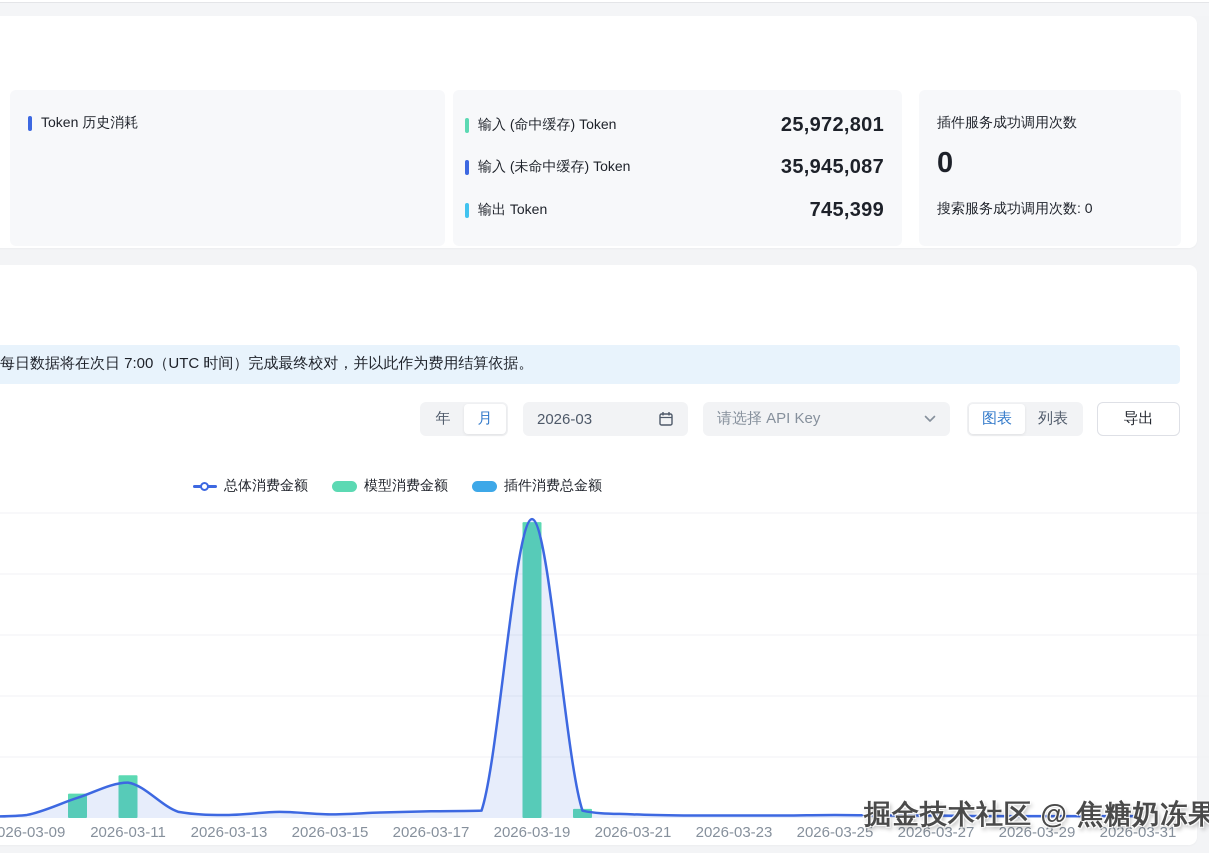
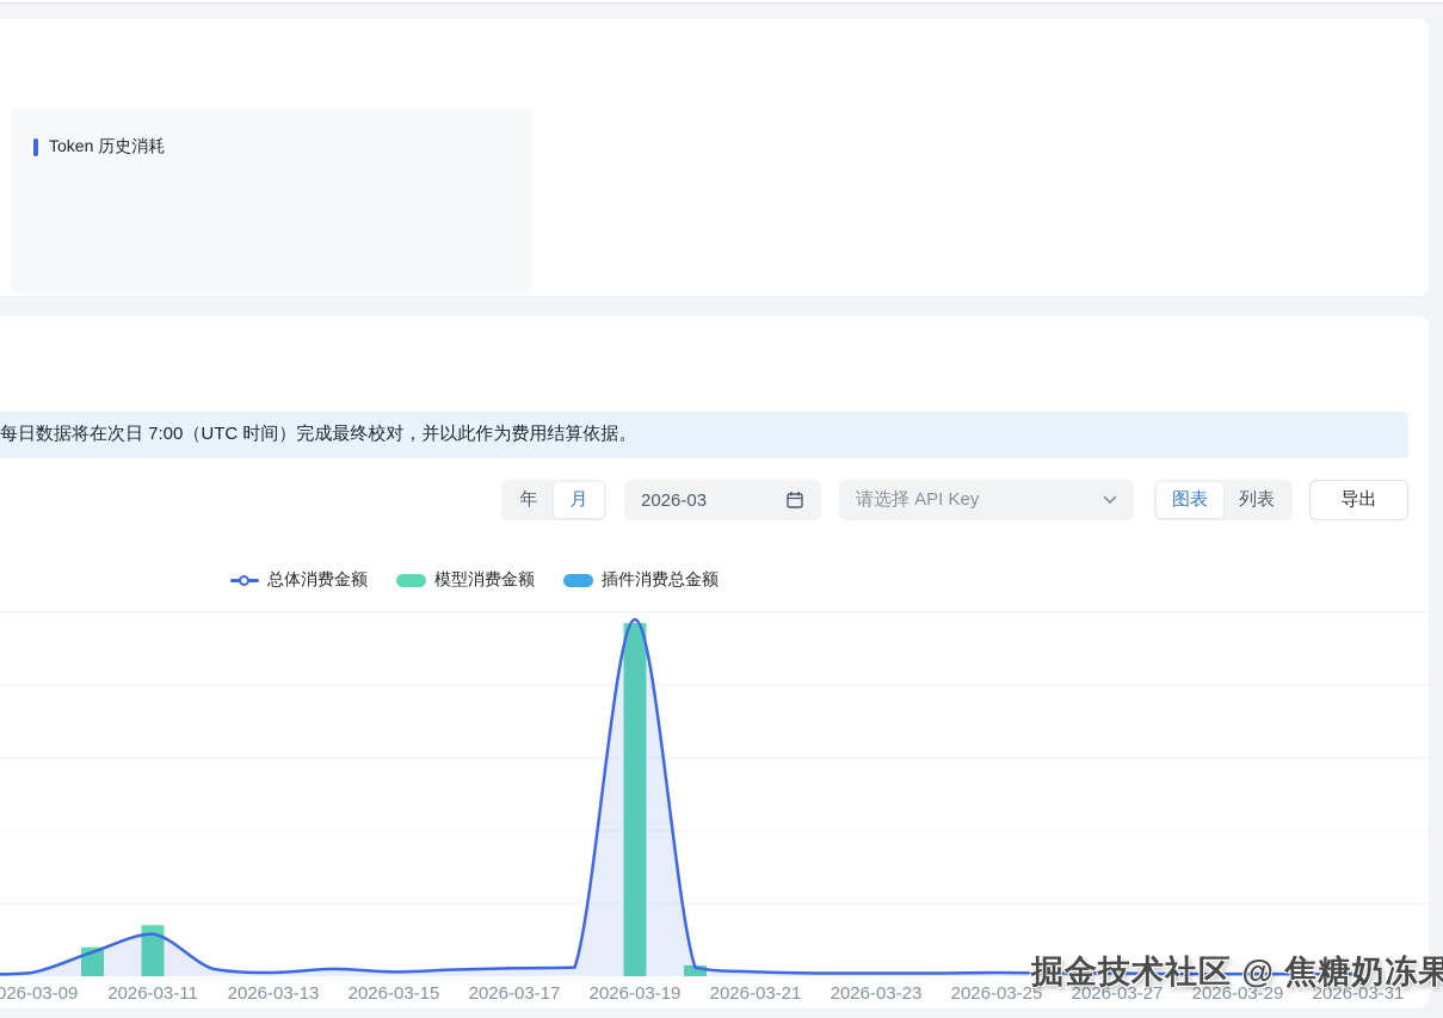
  Token 历史消耗
- 输入 (命中缓存) Token
- 25,972,801
- 输入 (未命中缓存) Token
- 35,945,087
- 输出 Token
- 745,399
- 插件服务成功调用次数
- 0
- 搜索服务成功调用次数: 0
  每日数据将在次日 7:00（UTC 时间）完成最终校对，并以此作为费用结算依据。
  年
  月
  2026-03
  请选择 API Key
  图表
  列表
  导出
  总体消费金额
  模型消费金额
  插件消费总金额
  026-03-09
  2026-03-11
  2026-03-13
  2026-03-15
  2026-03-17
  2026-03-19
  2026-03-21
  2026-03-23
  2026-03-25
  2026-03-27
  2026-03-29
  2026-03-31
  掘金技术社区 @ 焦糖奶冻果
